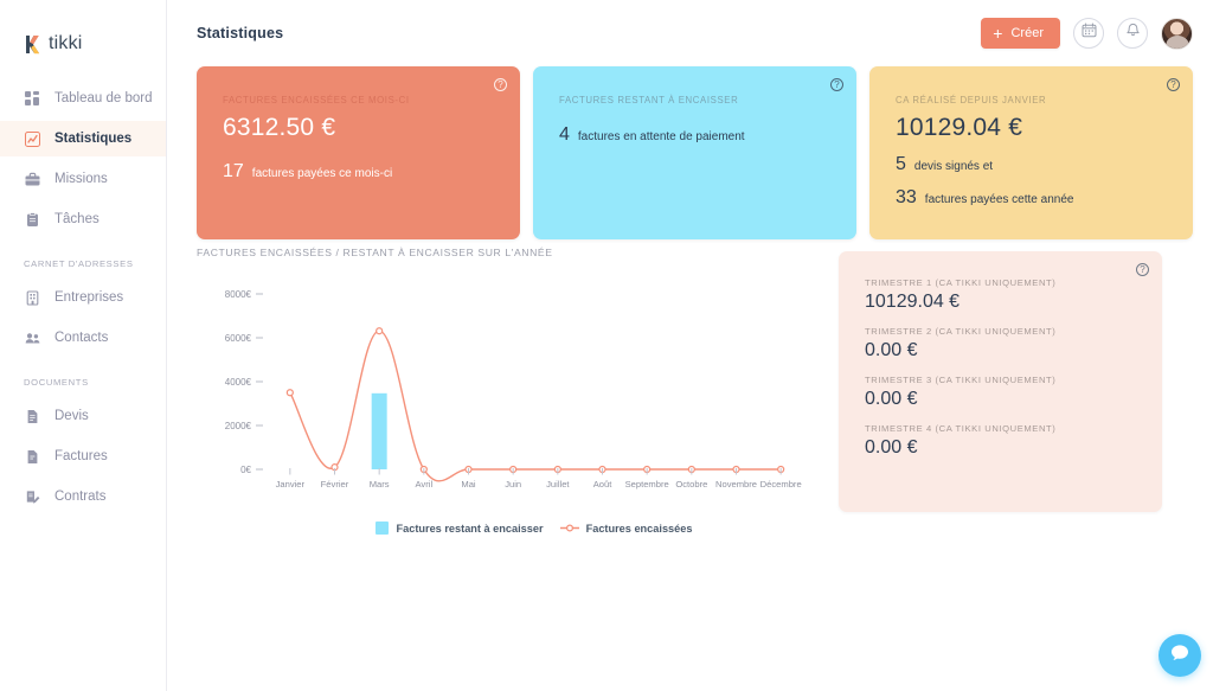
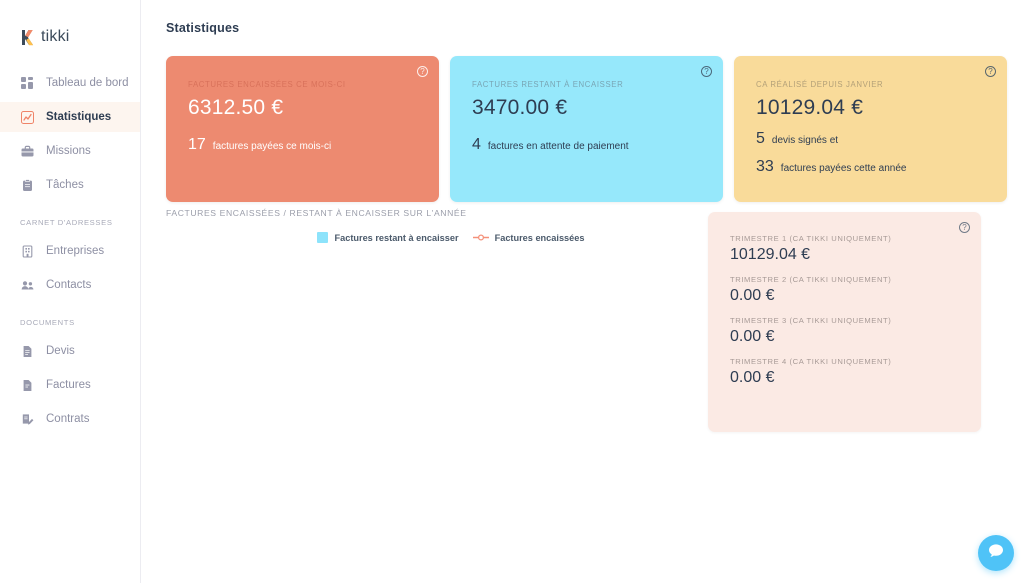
  tikki
  Tableau de bord
  Statistiques
  Missions
  Tâches
  CARNET D'ADRESSES
  Entreprises
  Contacts
  DOCUMENTS
  Devis
  Factures
  Contrats
  Statistiques
- +
- Créer
  ?
  FACTURES ENCAISSÉES CE MOIS-CI
  6312.50 €
  17
  factures payées ce mois-ci
  ?
  FACTURES RESTANT À ENCAISSER
+ 3470.00 €
  4
  factures en attente de paiement
  ?
  CA RÉALISÉ DEPUIS JANVIER
  10129.04 €
  5
  devis signés et
  33
  factures payées cette année
  ?
  TRIMESTRE 1 (CA TIKKI UNIQUEMENT)
  10129.04 €
  TRIMESTRE 2 (CA TIKKI UNIQUEMENT)
  0.00 €
  TRIMESTRE 3 (CA TIKKI UNIQUEMENT)
  0.00 €
  TRIMESTRE 4 (CA TIKKI UNIQUEMENT)
  0.00 €
  FACTURES ENCAISSÉES / RESTANT À ENCAISSER SUR L'ANNÉE
- 0€
- 2000€
- 4000€
- 6000€
- 8000€
- Janvier
- Février
- Mars
- Avril
- Mai
- Juin
- Juillet
- Août
- Septembre
- Octobre
- Novembre
- Décembre
  Factures restant à encaisser
  Factures encaissées
